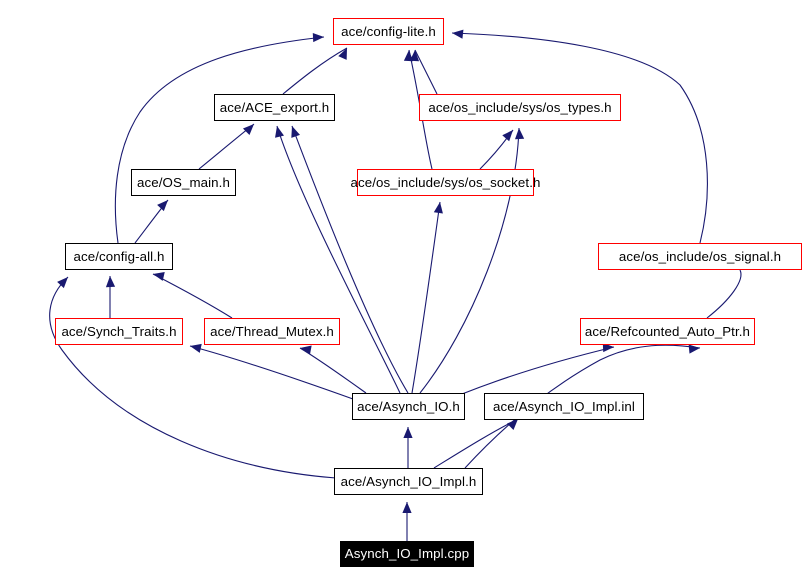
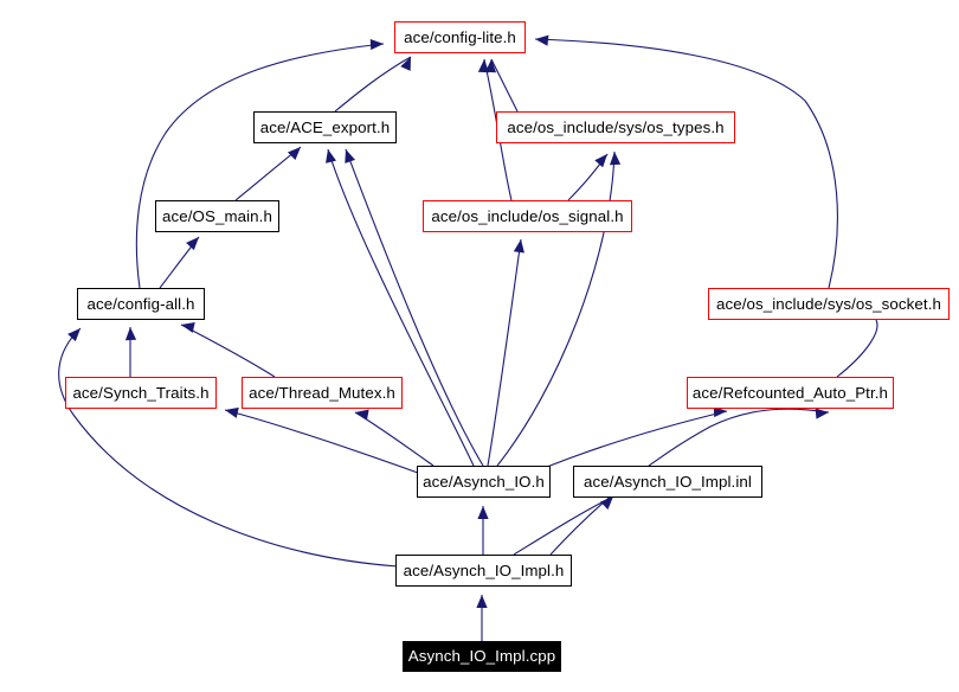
  ace/config-lite.h
  ace/ACE_export.h
  ace/os_include/sys/os_types.h
  ace/OS_main.h
- ace/os_include/sys/os_socket.h
+ ace/os_include/os_signal.h
  ace/config-all.h
- ace/os_include/os_signal.h
+ ace/os_include/sys/os_socket.h
  ace/Synch_Traits.h
  ace/Thread_Mutex.h
  ace/Refcounted_Auto_Ptr.h
  ace/Asynch_IO.h
  ace/Asynch_IO_Impl.inl
  ace/Asynch_IO_Impl.h
  Asynch_IO_Impl.cpp
